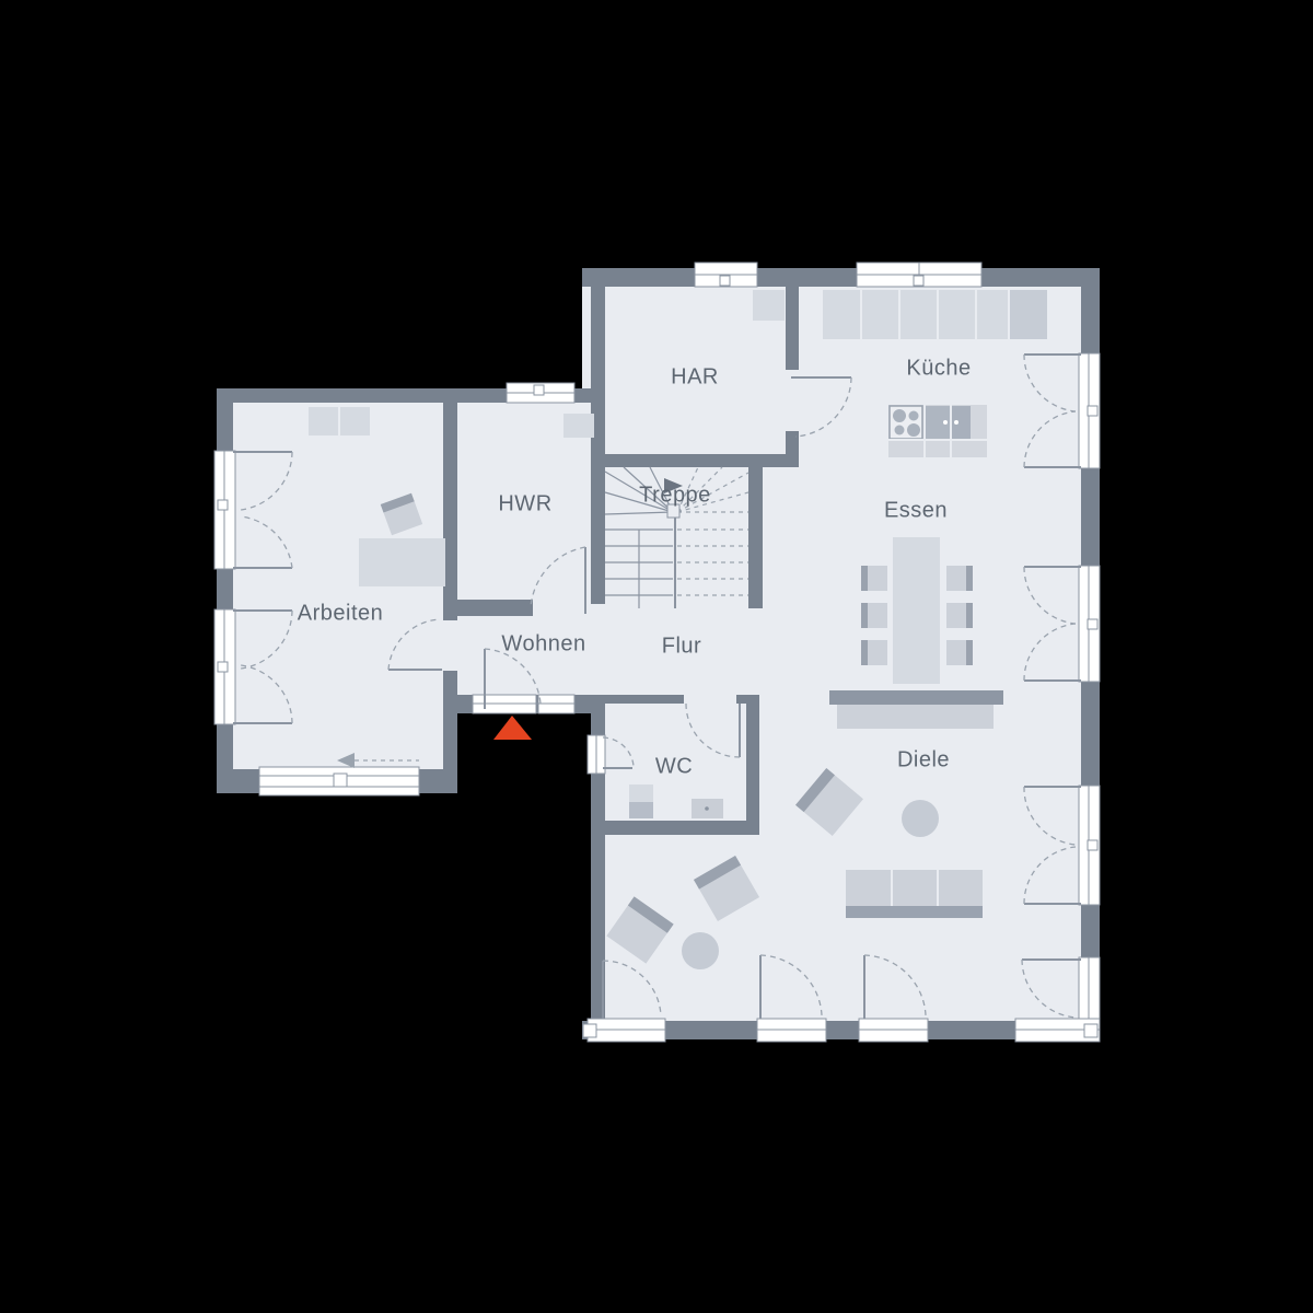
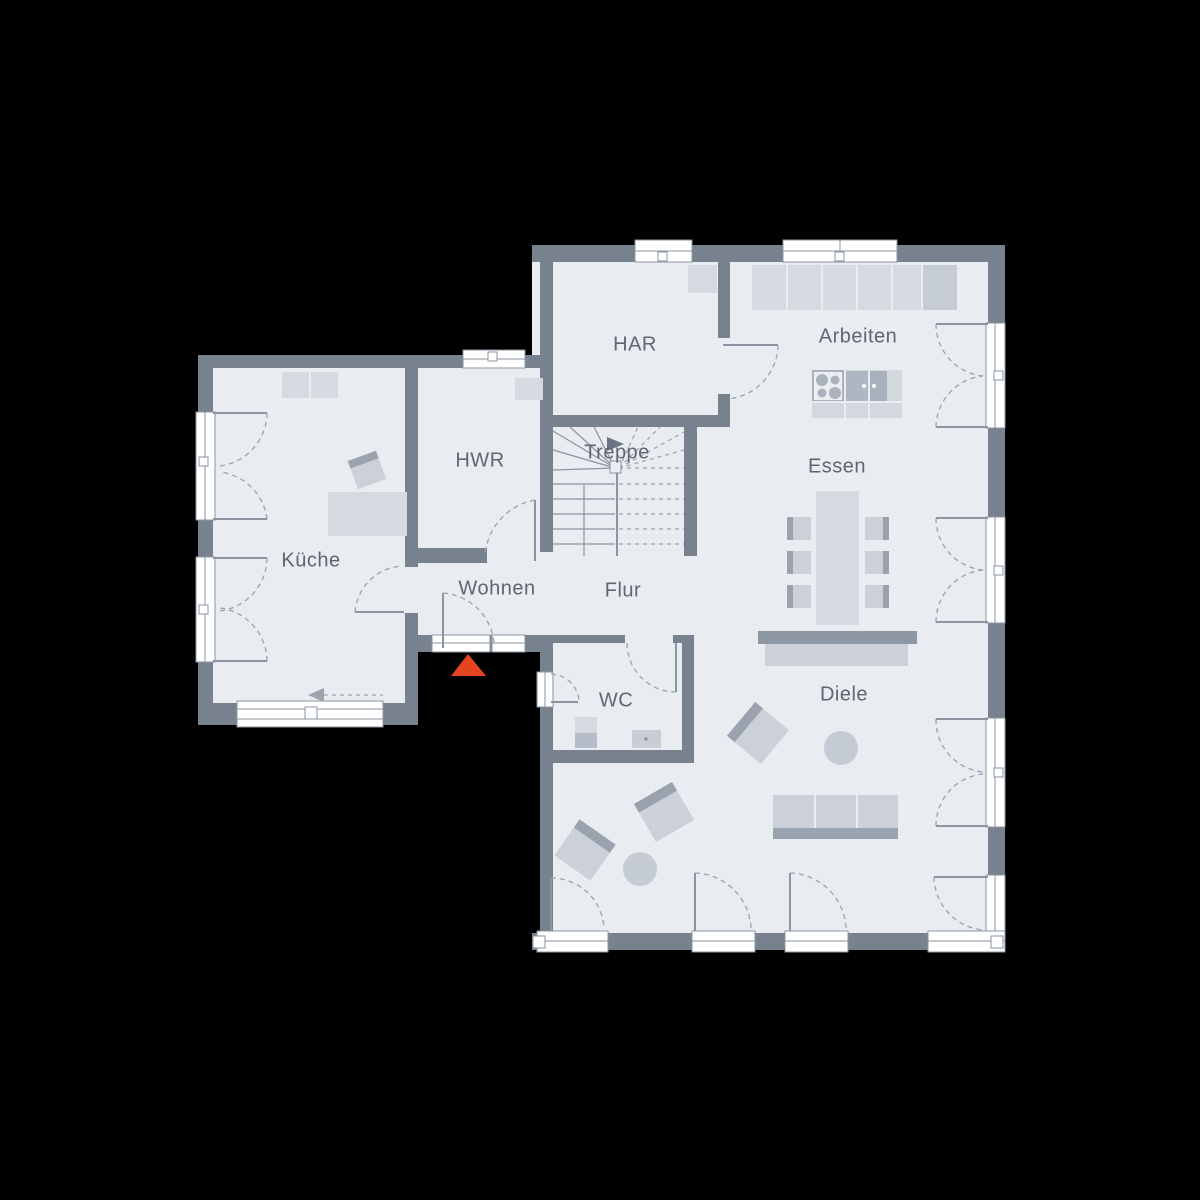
  HAR
- Küche
+ Arbeiten
  HWR
  Treppe
  Essen
- Arbeiten
+ Küche
  Wohnen
  Flur
  WC
  Diele
